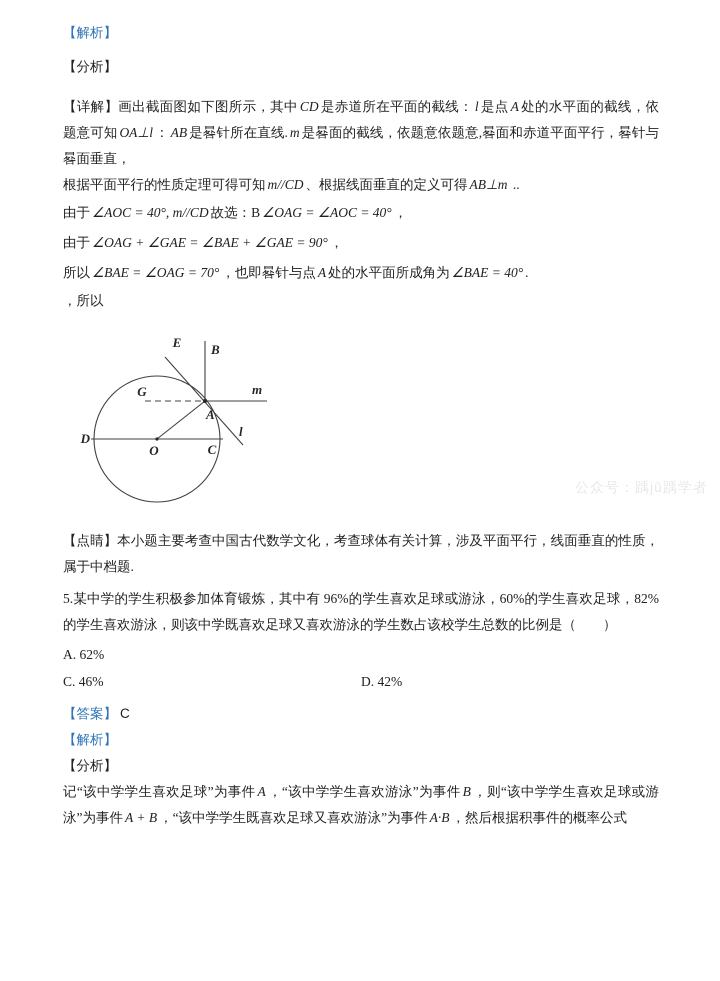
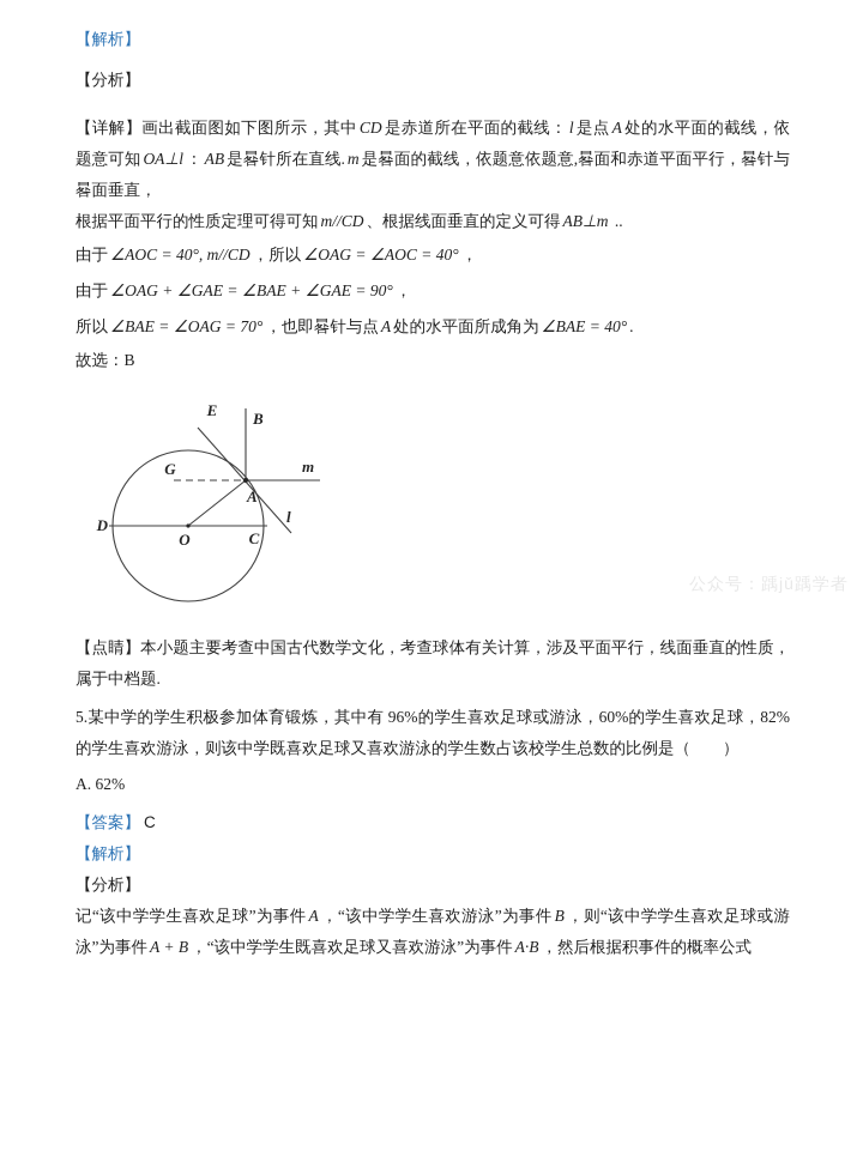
  【解析】
  【分析】
  【详解】画出截面图如下图所示，其中 CD 是赤道所在平面的截线： l 是点 A 处的水平面的截线，依题意可知 OA⊥l ： AB 是晷针所在直线. m 是晷面的截线，依题意依题意,晷面和赤道平面平行，晷针与晷面垂直，
  根据平面平行的性质定理可得可知 m//CD 、根据线面垂直的定义可得 AB⊥m ..
- 由于 ∠AOC = 40°, m//CD 故选：B ∠OAG = ∠AOC = 40° ，
+ 由于 ∠AOC = 40°, m//CD ，所以 ∠OAG = ∠AOC = 40° ，
  由于 ∠OAG + ∠GAE = ∠BAE + ∠GAE = 90° ，
  所以 ∠BAE = ∠OAG = 70° ，也即晷针与点 A 处的水平面所成角为 ∠BAE = 40° .
- ，所以
+ 故选：B
  E
  B
  m
  G
  A
  l
  D
  O
  C
  【点睛】本小题主要考查中国古代数学文化，考查球体有关计算，涉及平面平行，线面垂直的性质，属于中档题.
  5.某中学的学生积极参加体育锻炼，其中有 96%的学生喜欢足球或游泳，60%的学生喜欢足球，82%的学生喜欢游泳，则该中学既喜欢足球又喜欢游泳的学生数占该校学生总数的比例是（ ）
  A. 62%
- C. 46%
- D. 42%
  【答案】 C
  【解析】
  【分析】
  记“该中学学生喜欢足球”为事件 A ，“该中学学生喜欢游泳”为事件 B ，则“该中学学生喜欢足球或游泳”为事件 A + B ，“该中学学生既喜欢足球又喜欢游泳”为事件 A·B ，然后根据积事件的概率公式
